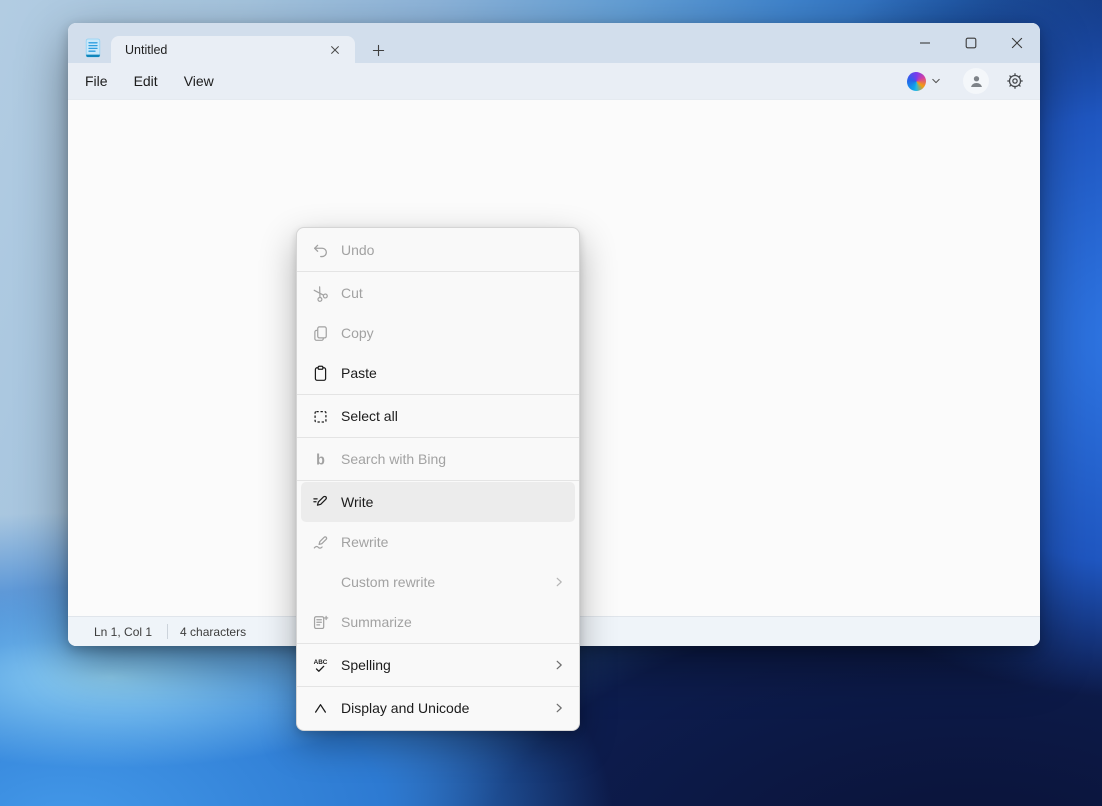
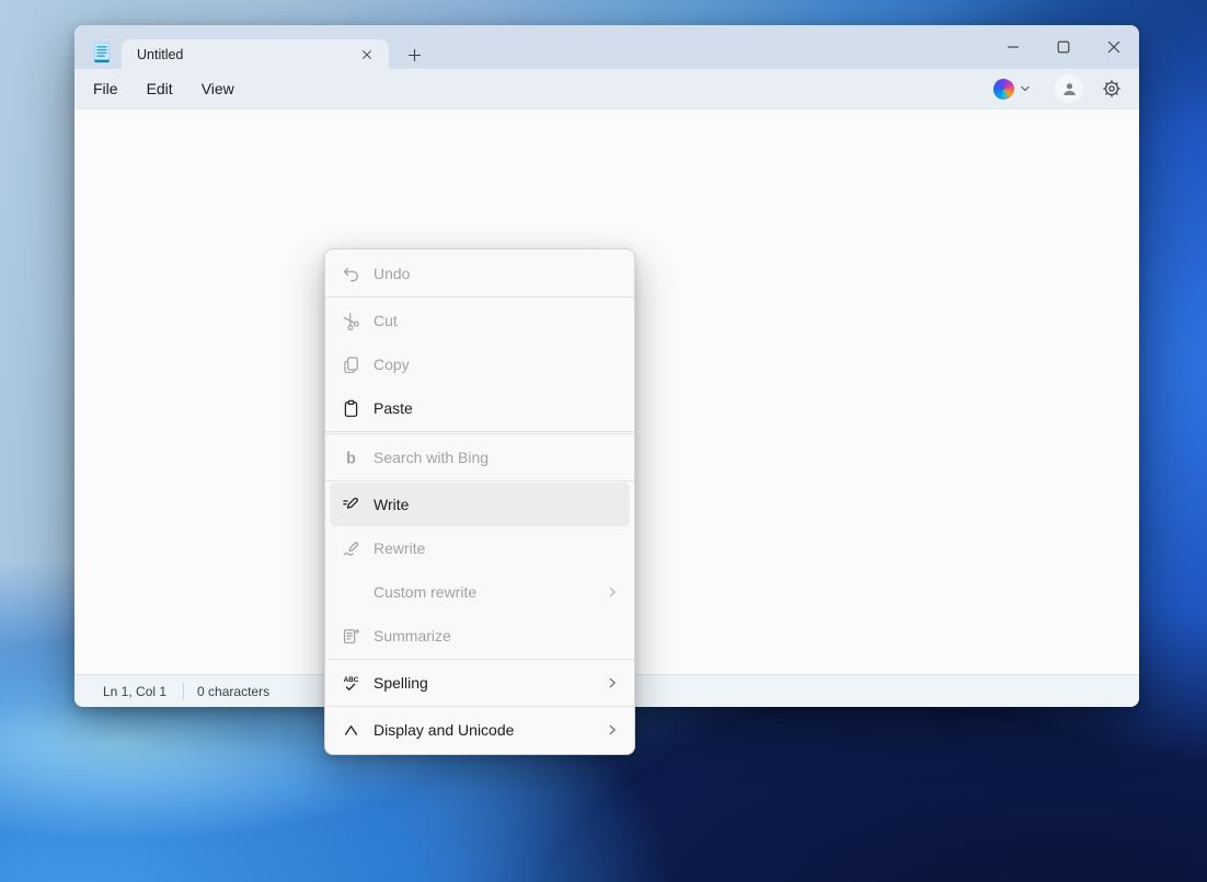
  Untitled
  File
  Edit
  View
  Ln 1, Col 1
- 4 characters
+ 0 characters
  Undo
  Cut
  Copy
  Paste
- Select all
  b
  Search with Bing
  Write
  Rewrite
  Custom rewrite
  Summarize
  Spelling
  Display and Unicode
